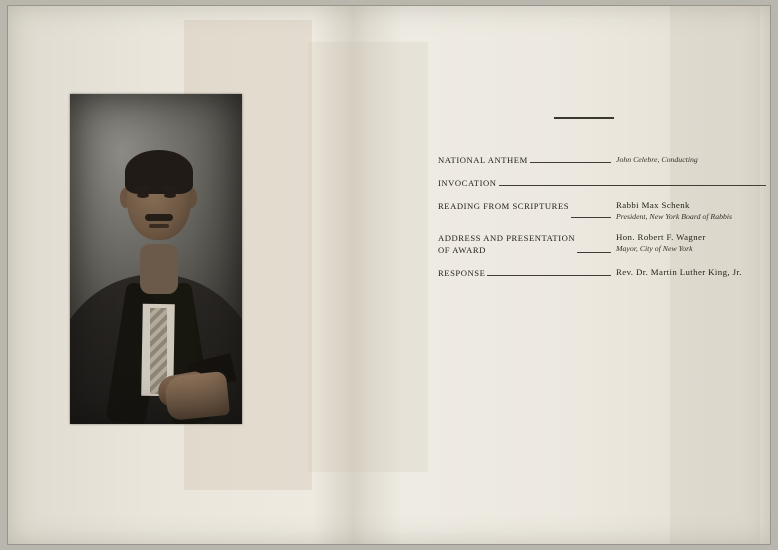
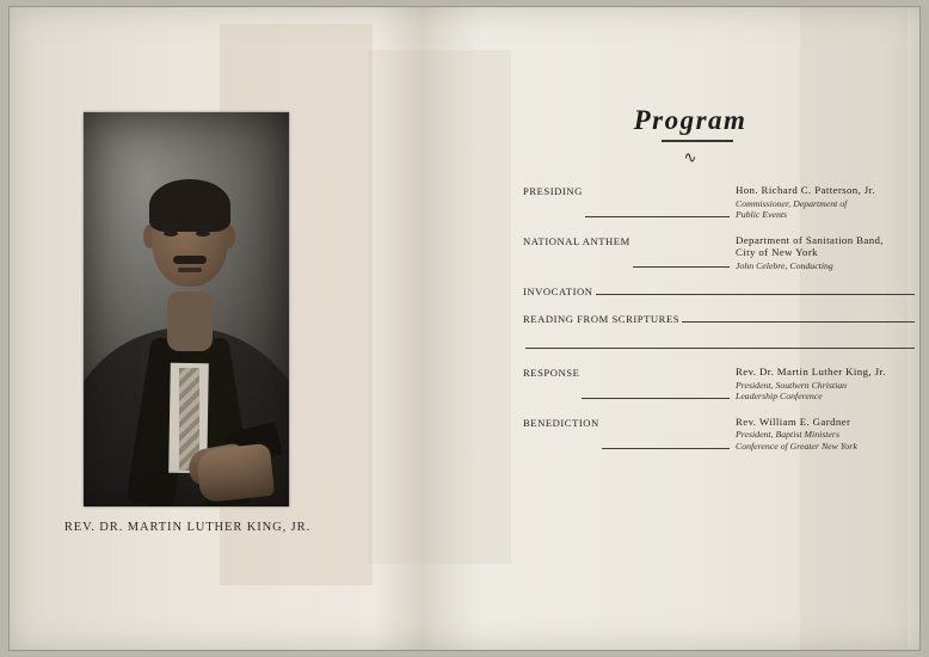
+ REV. DR. MARTIN LUTHER KING, JR.
+ Program
+ ∿
+ PRESIDING
+ Hon. Richard C. Patterson, Jr.
+ Commissioner, Department of
+ Public Events
  NATIONAL ANTHEM
+ Department of Sanitation Band,
+ City of New York
  John Celebre, Conducting
  INVOCATION
  READING FROM SCRIPTURES
- Rabbi Max Schenk
- President, New York Board of Rabbis
- ADDRESS AND PRESENTATION
- OF AWARD
- Hon. Robert F. Wagner
- Mayor, City of New York
  RESPONSE
  Rev. Dr. Martin Luther King, Jr.
+ President, Southern Christian
+ Leadership Conference
+ BENEDICTION
+ Rev. William E. Gardner
+ President, Baptist Ministers
+ Conference of Greater New York
